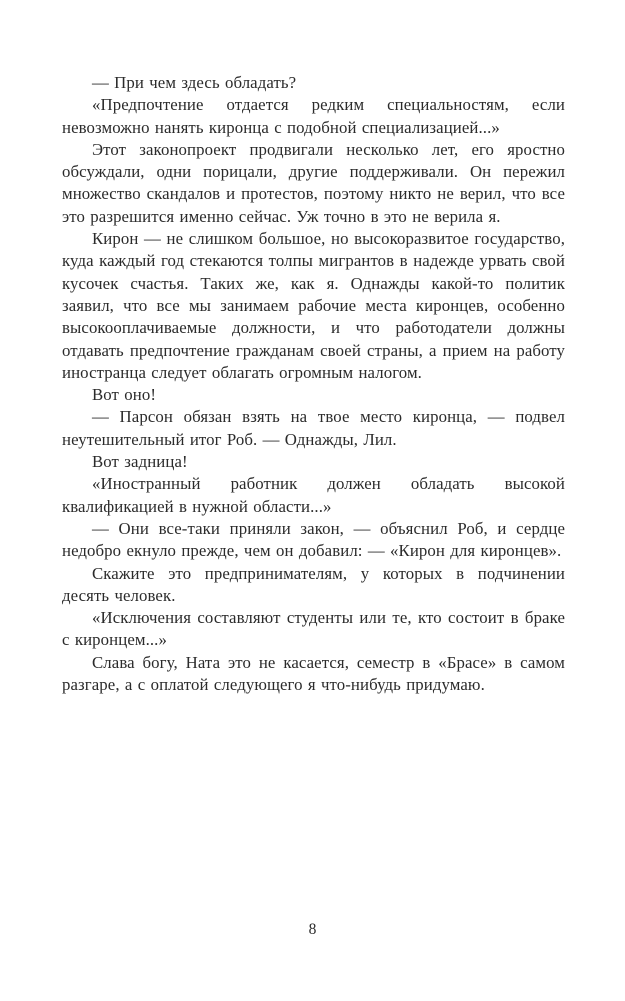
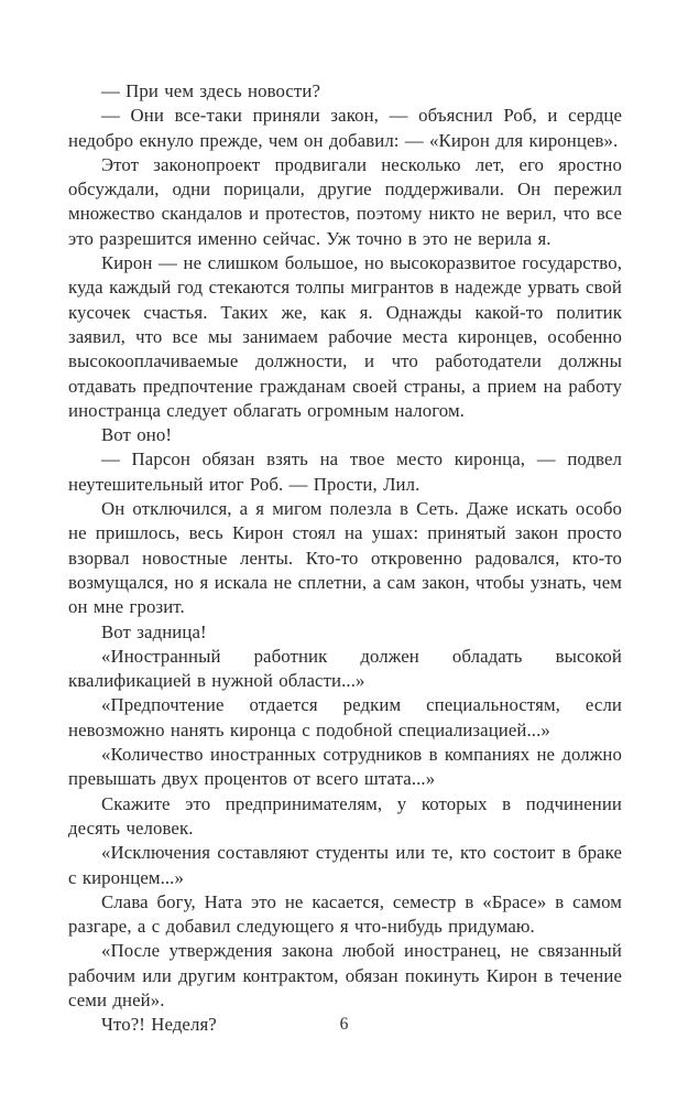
- — При чем здесь обладать?
+ — При чем здесь новости?
- «Предпочтение отдается редким специальностям, если невозможно нанять киронца с подобной специализацией...»
+ — Они все-таки приняли закон, — объяснил Роб, и сердце недобро екнуло прежде, чем он добавил: — «Кирон для киронцев».
  Этот законопроект продвигали несколько лет, его яростно обсуждали, одни порицали, другие поддерживали. Он пережил множество скандалов и протестов, поэтому никто не верил, что все это разрешится именно сейчас. Уж точно в это не верила я.
  Кирон — не слишком большое, но высокоразвитое государство, куда каждый год стекаются толпы мигрантов в надежде урвать свой кусочек счастья. Таких же, как я. Однажды какой-то политик заявил, что все мы занимаем рабочие места киронцев, особенно высокооплачиваемые должности, и что работодатели должны отдавать предпочтение гражданам своей страны, а прием на работу иностранца следует облагать огромным налогом.
  Вот оно!
- — Парсон обязан взять на твое место киронца, — подвел неутешительный итог Роб. — Однажды, Лил.
+ — Парсон обязан взять на твое место киронца, — подвел неутешительный итог Роб. — Прости, Лил.
+ Он отключился, а я мигом полезла в Сеть. Даже искать особо не пришлось, весь Кирон стоял на ушах: принятый закон просто взорвал новостные ленты. Кто-то откровенно радовался, кто-то возмущался, но я искала не сплетни, а сам закон, чтобы узнать, чем он мне грозит.
  Вот задница!
  «Иностранный работник должен обладать высокой квалификацией в нужной области...»
- — Они все-таки приняли закон, — объяснил Роб, и сердце недобро екнуло прежде, чем он добавил: — «Кирон для киронцев».
+ «Предпочтение отдается редким специальностям, если невозможно нанять киронца с подобной специализацией...»
+ «Количество иностранных сотрудников в компаниях не должно превышать двух процентов от всего штата...»
  Скажите это предпринимателям, у которых в подчинении десять человек.
  «Исключения составляют студенты или те, кто состоит в браке с киронцем...»
- Слава богу, Ната это не касается, семестр в «Брасе» в самом разгаре, а с оплатой следующего я что-нибудь придумаю.
+ Слава богу, Ната это не касается, семестр в «Брасе» в самом разгаре, а с добавил следующего я что-нибудь придумаю.
+ «После утверждения закона любой иностранец, не связанный рабочим или другим контрактом, обязан покинуть Кирон в течение семи дней».
+ Что?! Неделя?
- 8
+ 6
